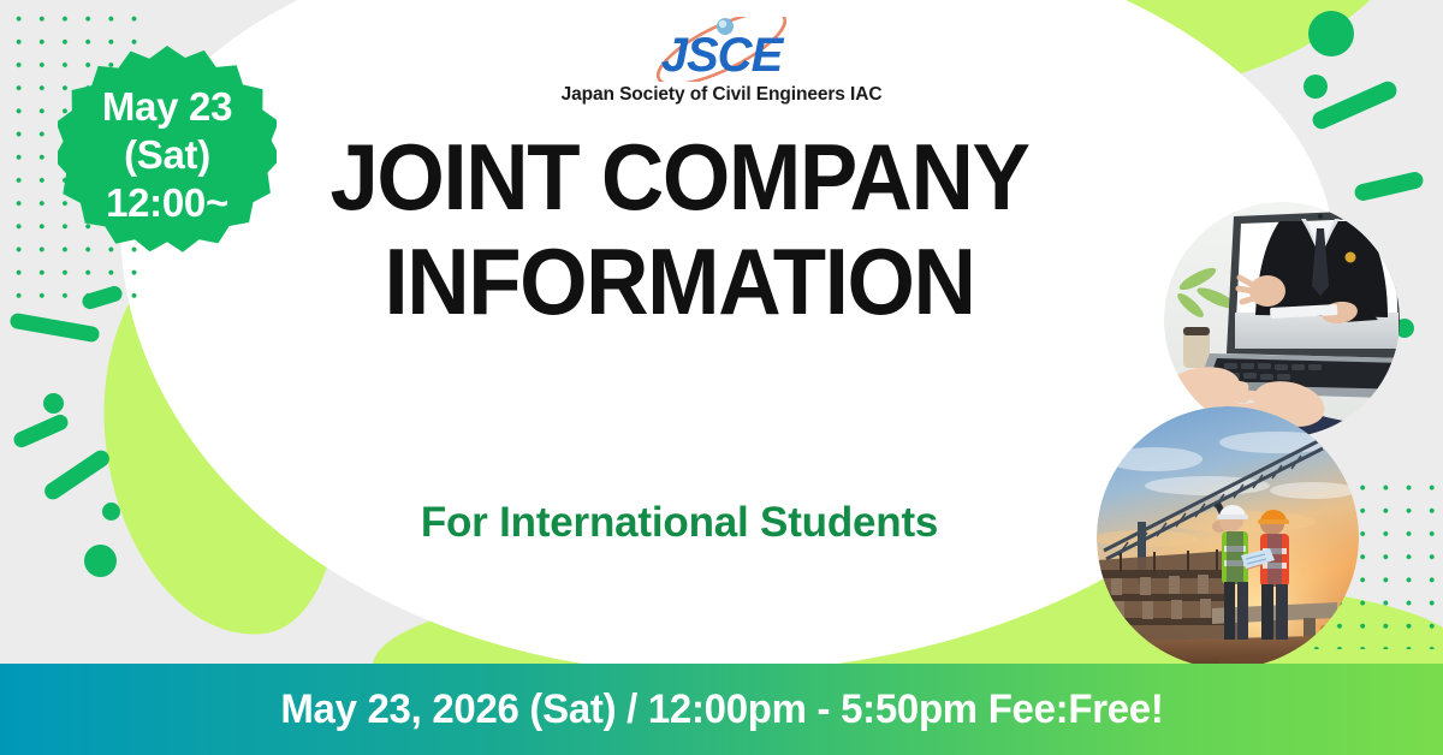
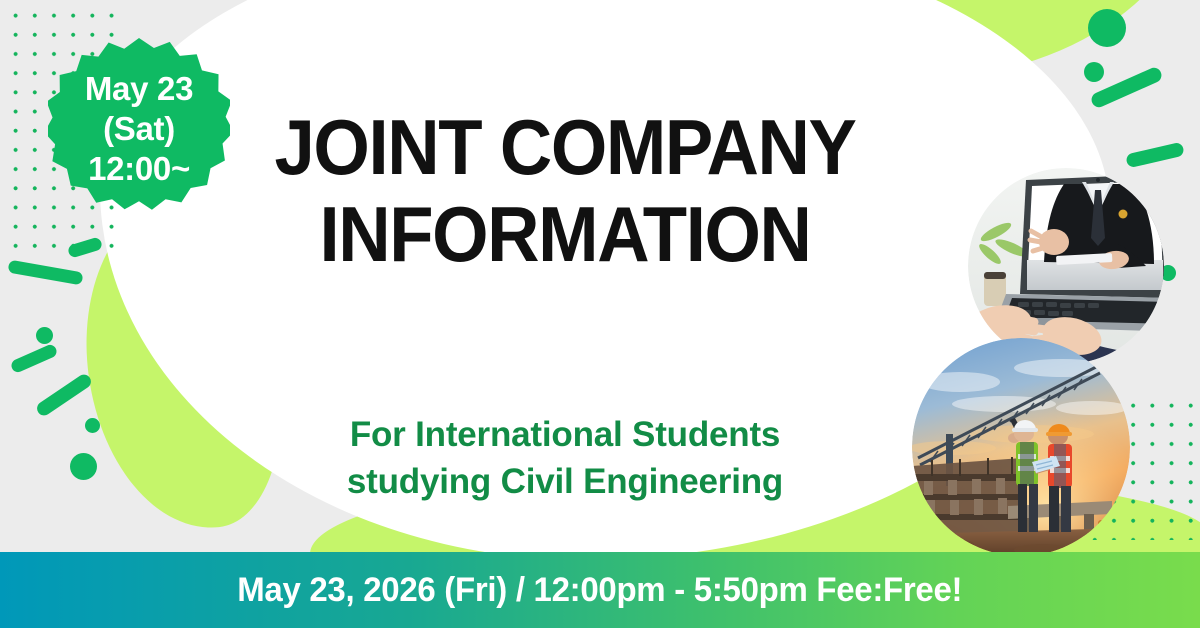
  May 23
  (Sat)
  12:00~
- JSCE
- Japan Society of Civil Engineers IAC
  JOINT COMPANY
  INFORMATION
  For International Students
+ studying Civil Engineering
- May 23, 2026 (Sat) / 12:00pm - 5:50pm Fee:Free!
+ May 23, 2026 (Fri) / 12:00pm - 5:50pm Fee:Free!
